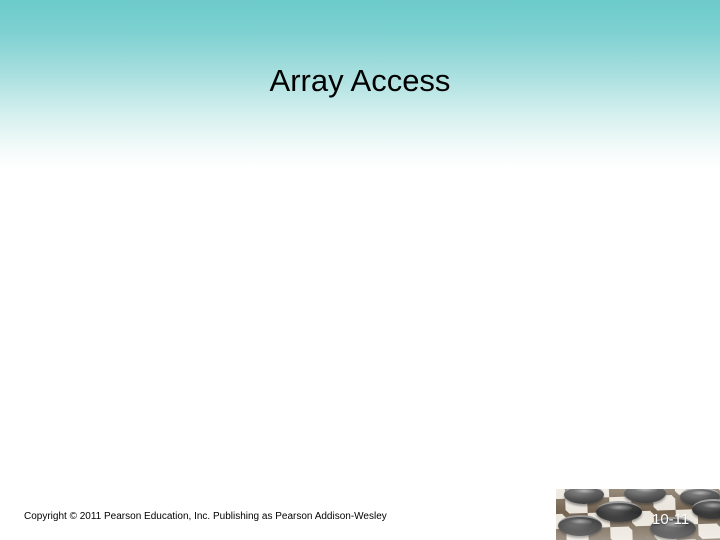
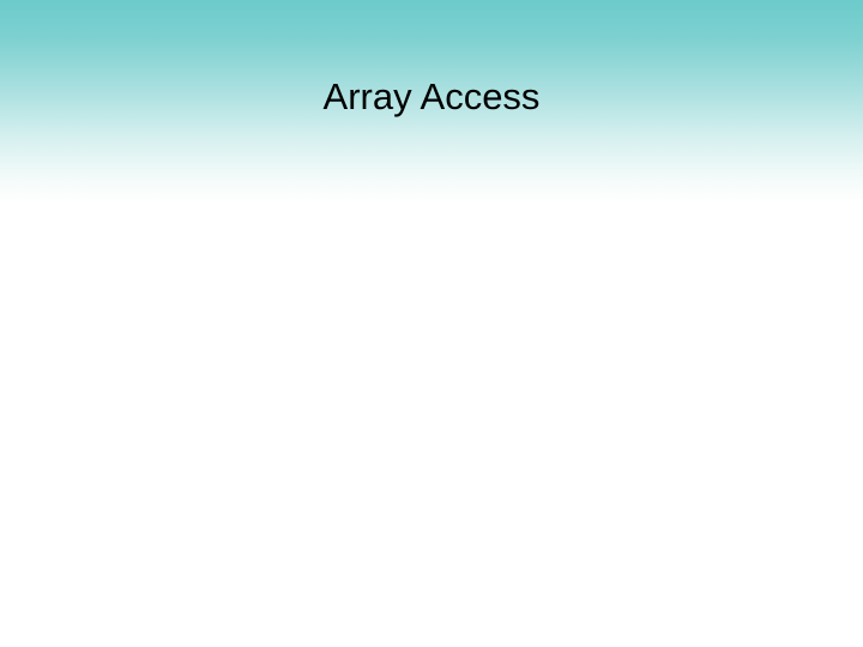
  Array Access
- Copyright © 2011 Pearson Education, Inc. Publishing as Pearson Addison-Wesley
- 10-11
